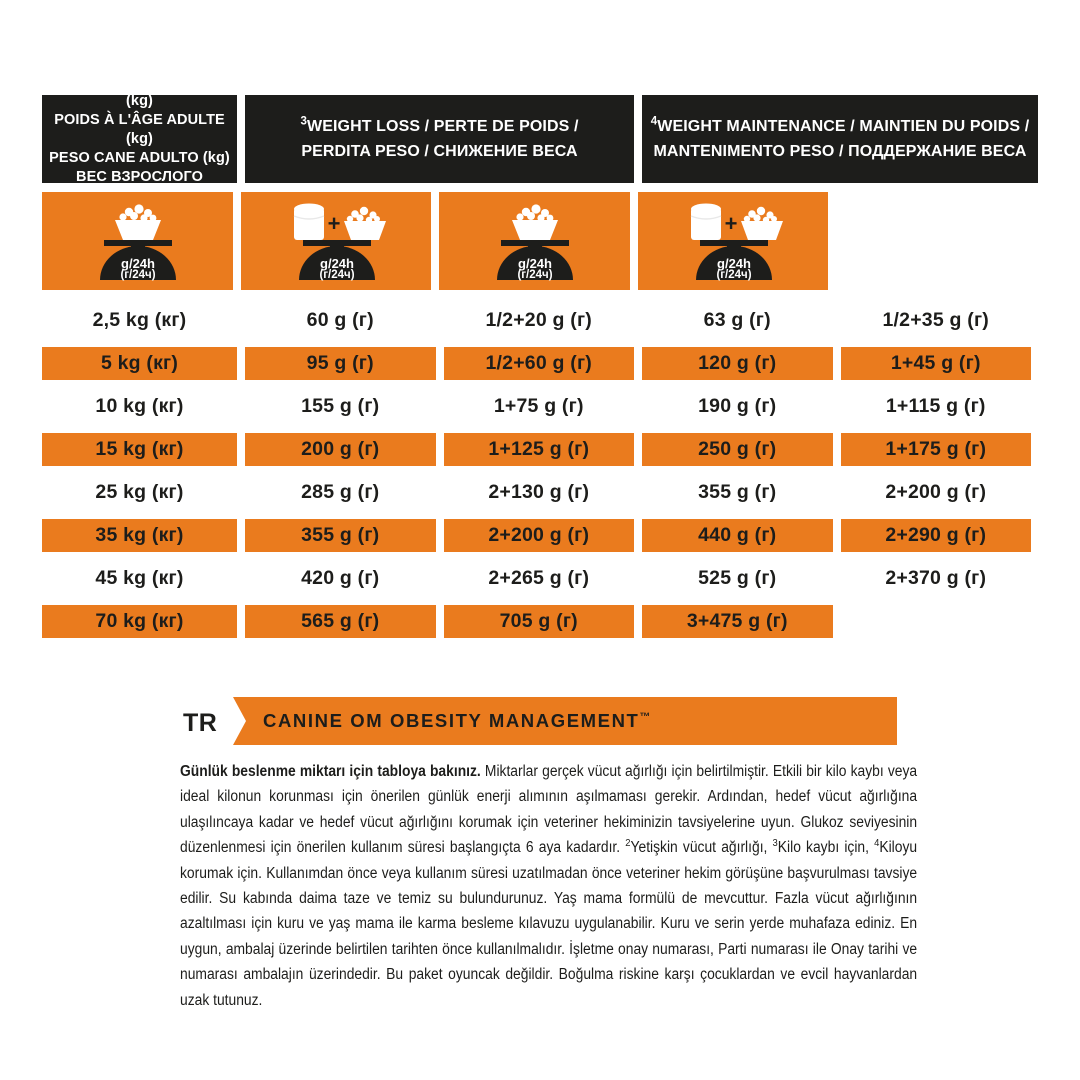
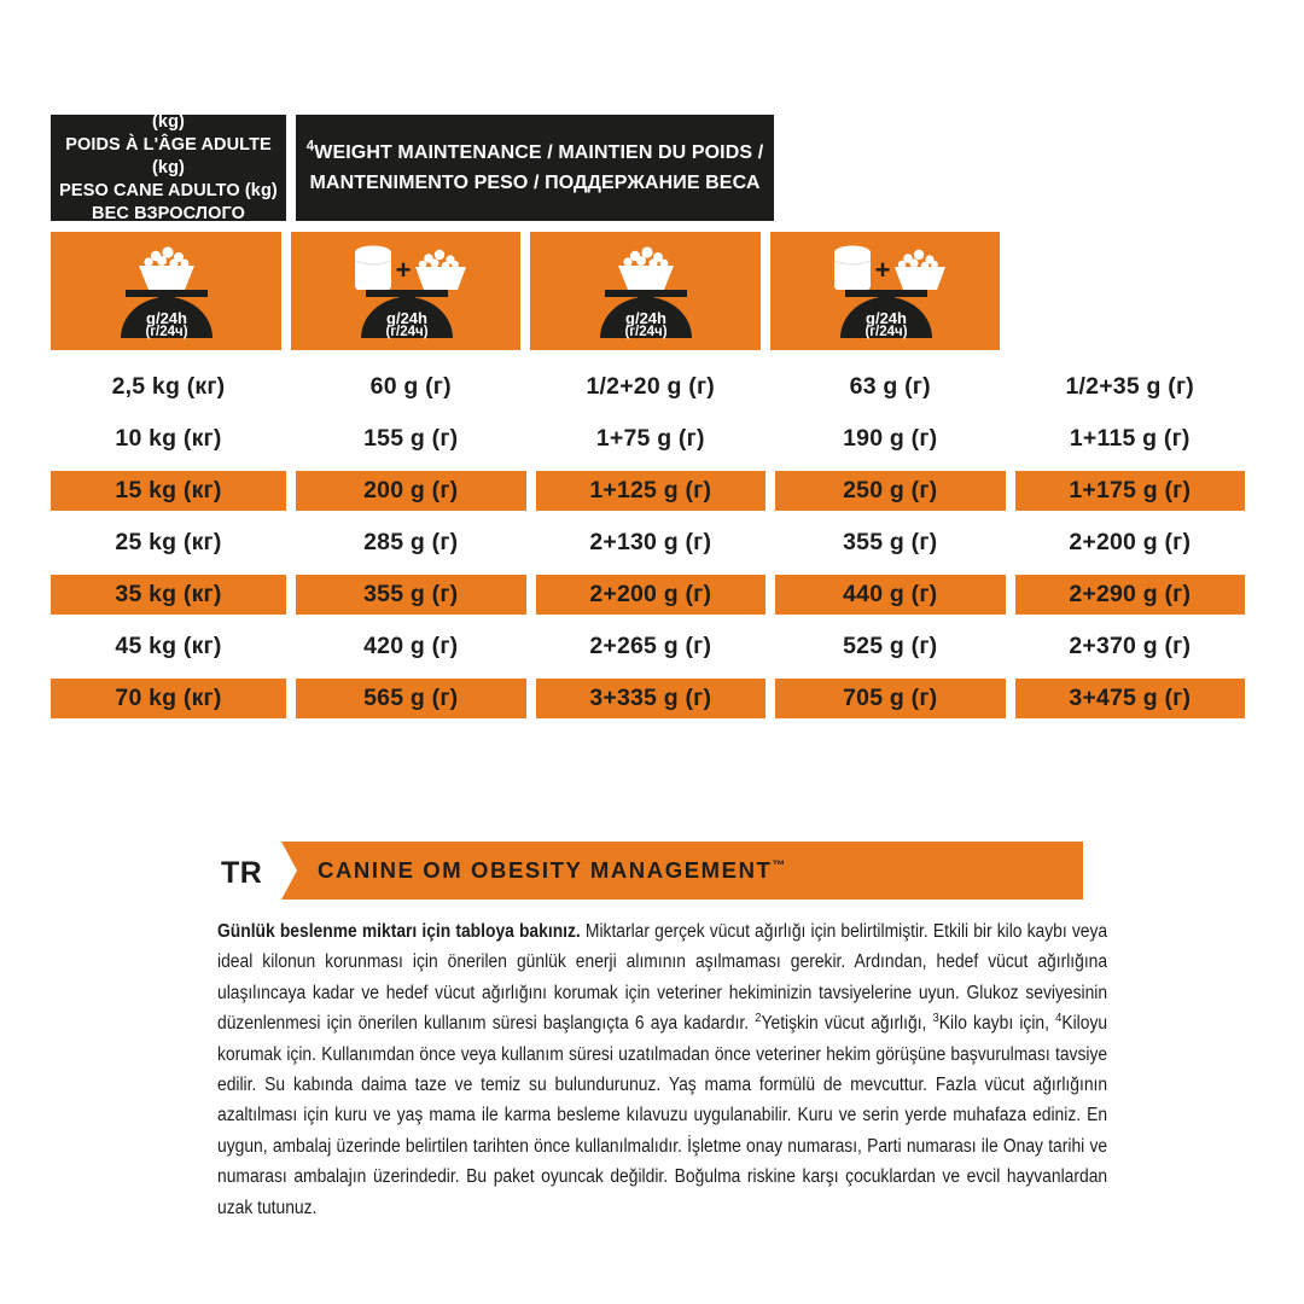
  POIDS À L'ÂGE ADULTE (kg)
  PESO CANE ADULTO (kg)
- 3WEIGHT LOSS / PERTE DE POIDS /
- PERDITA PESO / СНИЖЕНИЕ ВЕСА
  4WEIGHT MAINTENANCE / MAINTIEN DU POIDS /
  MANTENIMENTO PESO / ПОДДЕРЖАНИЕ ВЕСА
  g/24h
  (г/24ч)
  +
  g/24h
  (г/24ч)
  g/24h
  (г/24ч)
  +
  g/24h
  (г/24ч)
  2,5 kg (кг)
  60 g (г)
  1/2+20 g (г)
  63 g (г)
  1/2+35 g (г)
- 5 kg (кг)
- 95 g (г)
- 1/2+60 g (г)
- 120 g (г)
- 1+45 g (г)
  10 kg (кг)
  155 g (г)
  1+75 g (г)
  190 g (г)
  1+115 g (г)
  15 kg (кг)
  200 g (г)
  1+125 g (г)
  250 g (г)
  1+175 g (г)
  25 kg (кг)
  285 g (г)
  2+130 g (г)
  355 g (г)
  2+200 g (г)
  35 kg (кг)
  355 g (г)
  2+200 g (г)
  440 g (г)
  2+290 g (г)
  45 kg (кг)
  420 g (г)
  2+265 g (г)
  525 g (г)
  2+370 g (г)
  70 kg (кг)
  565 g (г)
+ 3+335 g (г)
  705 g (г)
  3+475 g (г)
  TR
  CANINE OM OBESITY MANAGEMENT™
  Günlük beslenme miktarı için tabloya bakınız. Miktarlar gerçek vücut ağırlığı için belirtilmiştir. Etkili bir kilo kaybı veya ideal kilonun korunması için önerilen günlük enerji alımının aşılmaması gerekir. Ardından, hedef vücut ağırlığına ulaşılıncaya kadar ve hedef vücut ağırlığını korumak için veteriner hekiminizin tavsiyelerine uyun. Glukoz seviyesinin düzenlenmesi için önerilen kullanım süresi başlangıçta 6 aya kadardır. 2Yetişkin vücut ağırlığı, 3Kilo kaybı için, 4Kiloyu korumak için. Kullanımdan önce veya kullanım süresi uzatılmadan önce veteriner hekim görüşüne başvurulması tavsiye edilir. Su kabında daima taze ve temiz su bulundurunuz. Yaş mama formülü de mevcuttur. Fazla vücut ağırlığının azaltılması için kuru ve yaş mama ile karma besleme kılavuzu uygulanabilir. Kuru ve serin yerde muhafaza ediniz. En uygun, ambalaj üzerinde belirtilen tarihten önce kullanılmalıdır. İşletme onay numarası, Parti numarası ile Onay tarihi ve numarası ambalajın üzerindedir. Bu paket oyuncak değildir. Boğulma riskine karşı çocuklardan ve evcil hayvanlardan uzak tutunuz.
